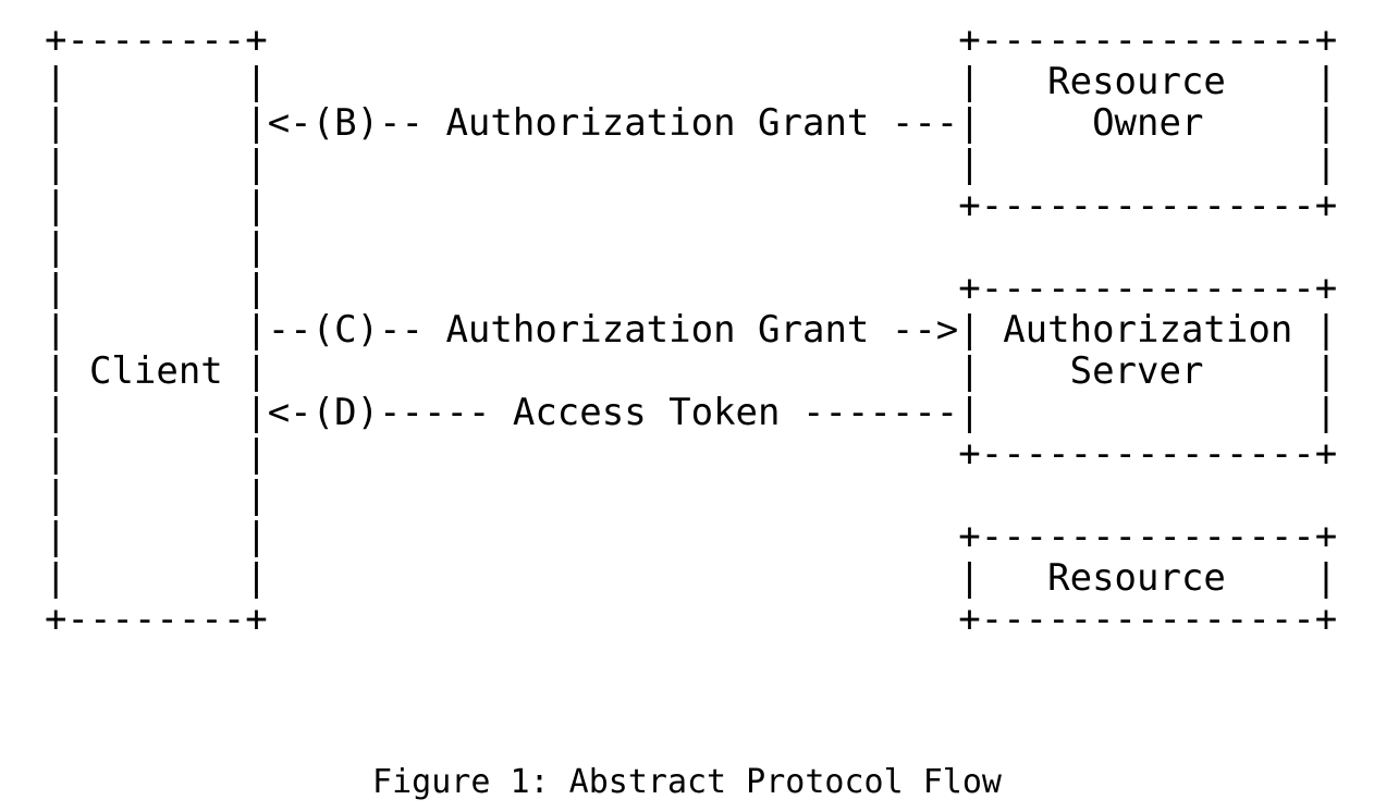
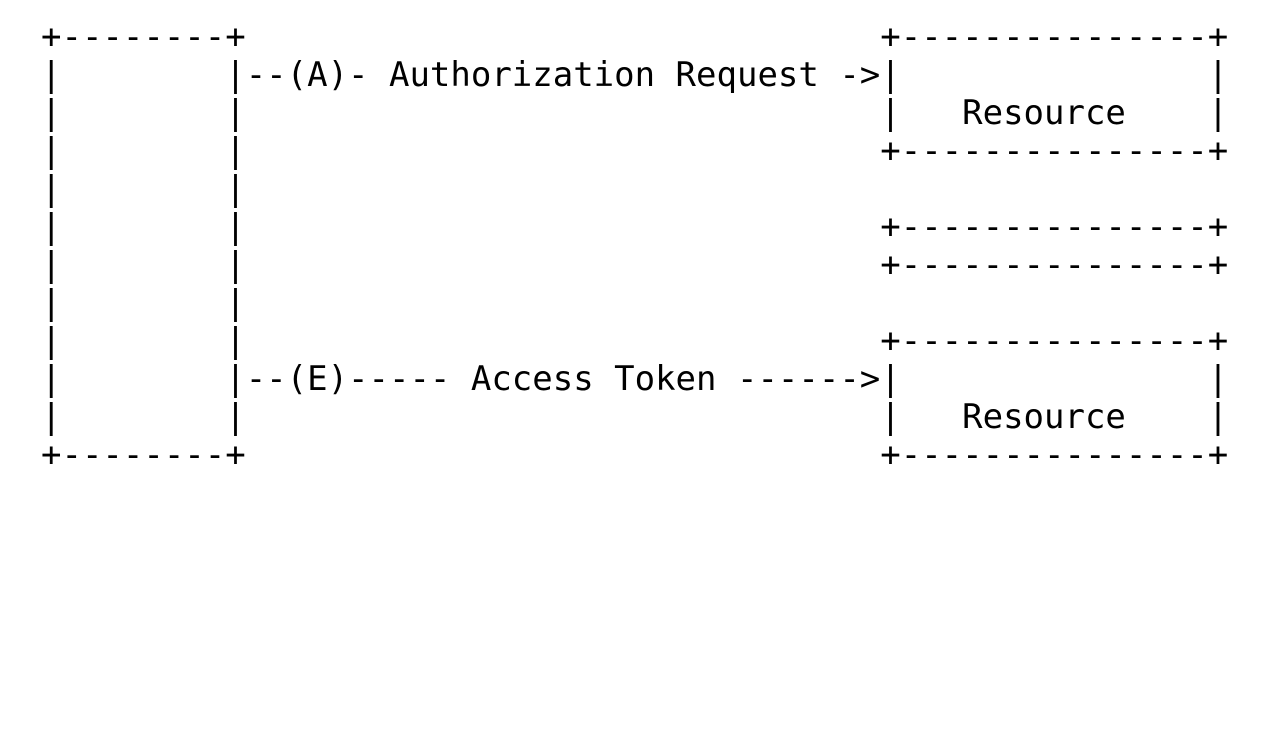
  +--------+ +---------------+
+ | |--(A)- Authorization Request ->| |
  | | | Resource |
- | |<-(B)-- Authorization Grant ---| Owner |
- | | | |
  | | +---------------+
  | |
  | | +---------------+
- | |--(C)-- Authorization Grant -->| Authorization |
- | Client | | Server |
- | |<-(D)----- Access Token -------| |
  | | +---------------+
  | |
  | | +---------------+
+ | |--(E)----- Access Token ------>| |
  | | | Resource |
  +--------+ +---------------+
- Figure 1: Abstract Protocol Flow
